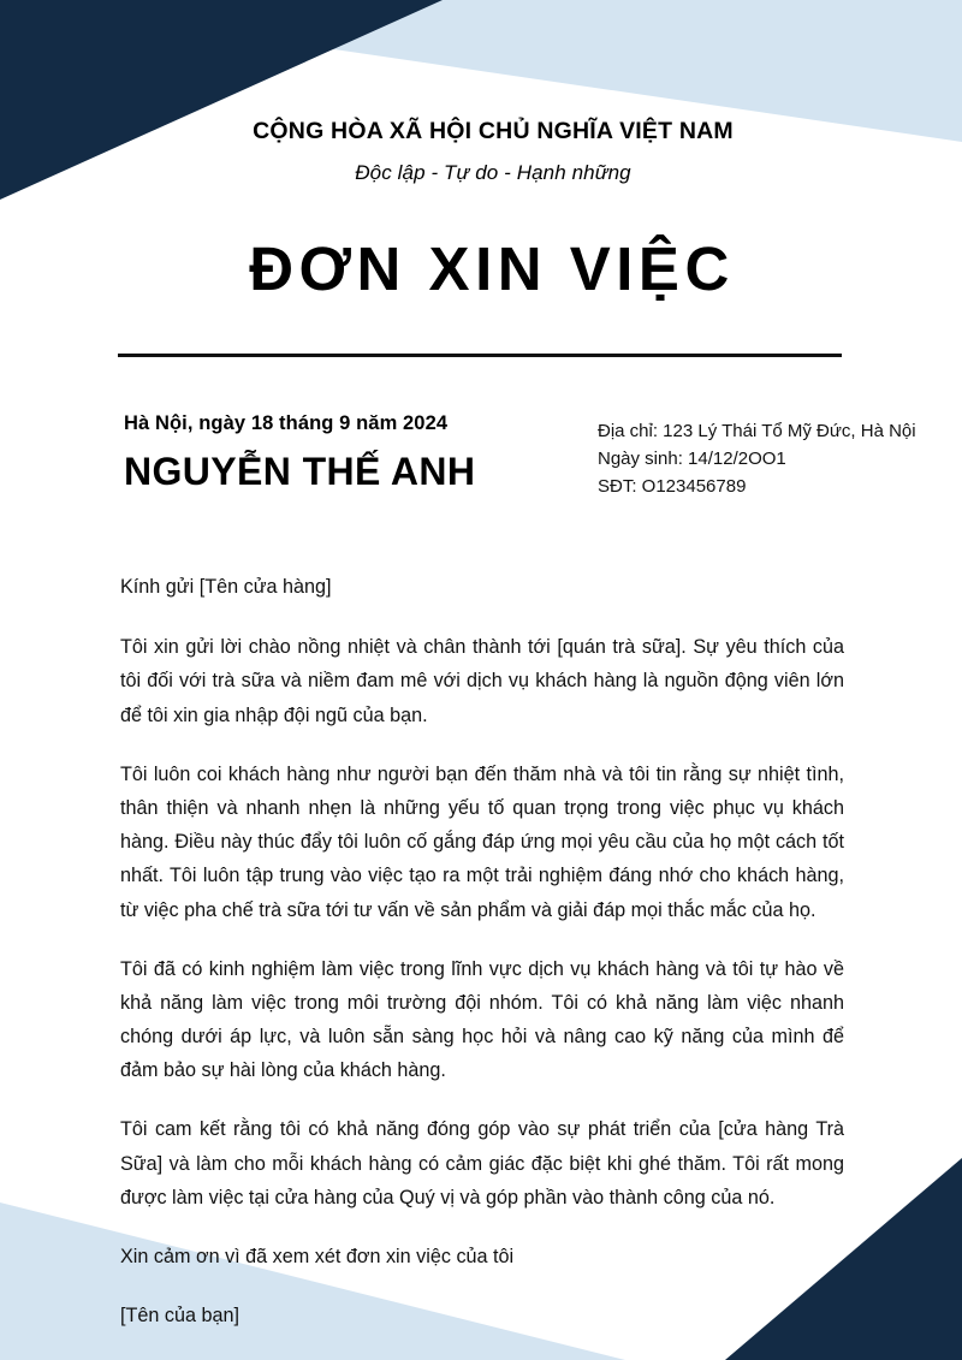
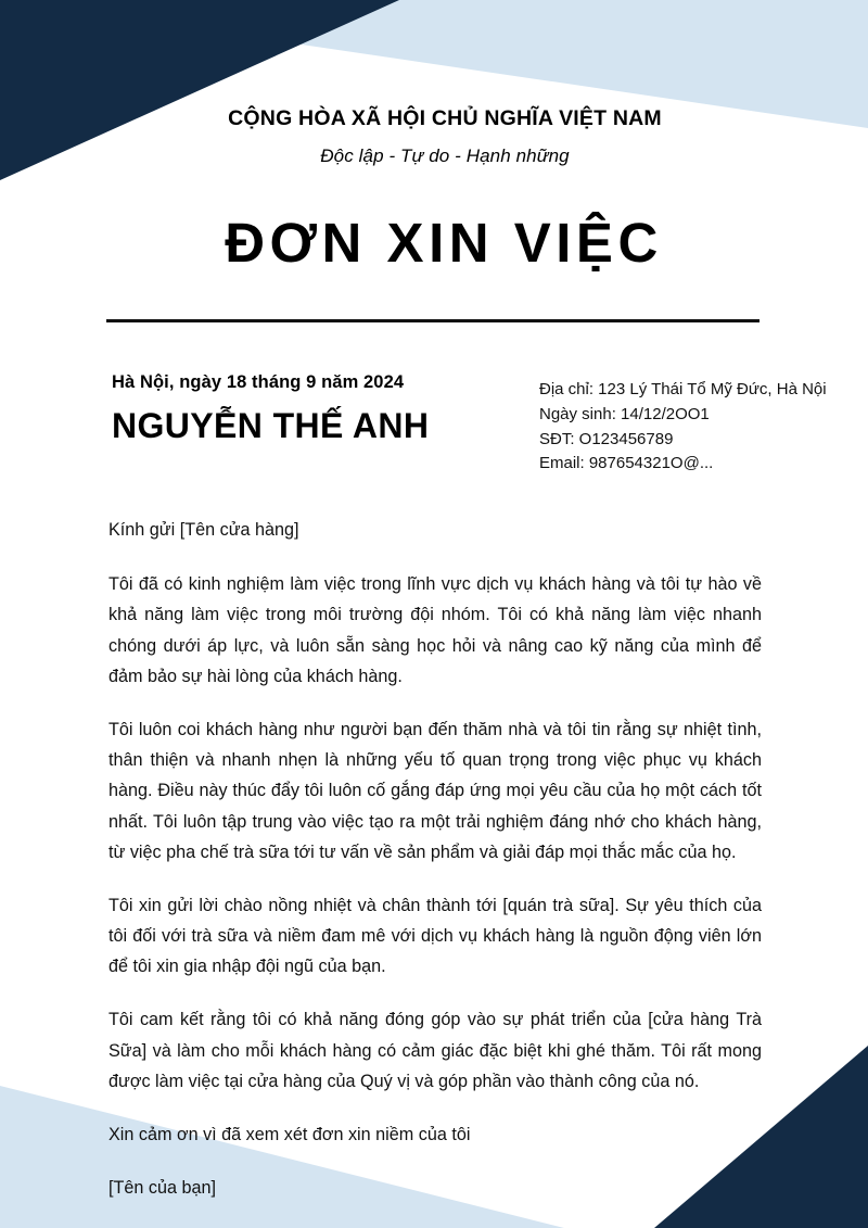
  CỘNG HÒA XÃ HỘI CHỦ NGHĨA VIỆT NAM
  Độc lập - Tự do - Hạnh những
  ĐƠN XIN VIỆC
  Hà Nội, ngày 18 tháng 9 năm 2024
  NGUYỄN THẾ ANH
  Địa chỉ: 123 Lý Thái Tổ Mỹ Đức, Hà Nội
  Ngày sinh: 14/12/2OO1
  SĐT: O123456789
+ Email: 987654321O@...
  Kính gửi [Tên cửa hàng]
- Tôi xin gửi lời chào nồng nhiệt và chân thành tới [quán trà sữa]. Sự yêu thích của tôi đối với trà sữa và niềm đam mê với dịch vụ khách hàng là nguồn động viên lớn để tôi xin gia nhập đội ngũ của bạn.
+ Tôi đã có kinh nghiệm làm việc trong lĩnh vực dịch vụ khách hàng và tôi tự hào về khả năng làm việc trong môi trường đội nhóm. Tôi có khả năng làm việc nhanh chóng dưới áp lực, và luôn sẵn sàng học hỏi và nâng cao kỹ năng của mình để đảm bảo sự hài lòng của khách hàng.
  Tôi luôn coi khách hàng như người bạn đến thăm nhà và tôi tin rằng sự nhiệt tình, thân thiện và nhanh nhẹn là những yếu tố quan trọng trong việc phục vụ khách hàng. Điều này thúc đẩy tôi luôn cố gắng đáp ứng mọi yêu cầu của họ một cách tốt nhất. Tôi luôn tập trung vào việc tạo ra một trải nghiệm đáng nhớ cho khách hàng, từ việc pha chế trà sữa tới tư vấn về sản phẩm và giải đáp mọi thắc mắc của họ.
- Tôi đã có kinh nghiệm làm việc trong lĩnh vực dịch vụ khách hàng và tôi tự hào về khả năng làm việc trong môi trường đội nhóm. Tôi có khả năng làm việc nhanh chóng dưới áp lực, và luôn sẵn sàng học hỏi và nâng cao kỹ năng của mình để đảm bảo sự hài lòng của khách hàng.
+ Tôi xin gửi lời chào nồng nhiệt và chân thành tới [quán trà sữa]. Sự yêu thích của tôi đối với trà sữa và niềm đam mê với dịch vụ khách hàng là nguồn động viên lớn để tôi xin gia nhập đội ngũ của bạn.
  Tôi cam kết rằng tôi có khả năng đóng góp vào sự phát triển của [cửa hàng Trà Sữa] và làm cho mỗi khách hàng có cảm giác đặc biệt khi ghé thăm. Tôi rất mong được làm việc tại cửa hàng của Quý vị và góp phần vào thành công của nó.
- Xin cảm ơn vì đã xem xét đơn xin việc của tôi
+ Xin cảm ơn vì đã xem xét đơn xin niềm của tôi
  [Tên của bạn]
